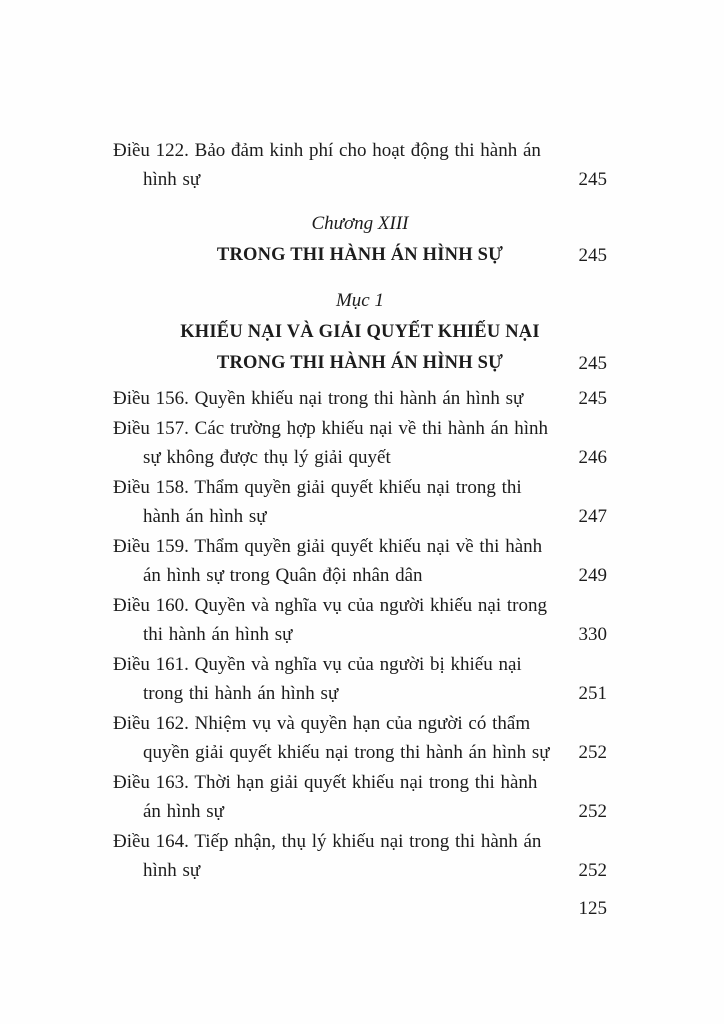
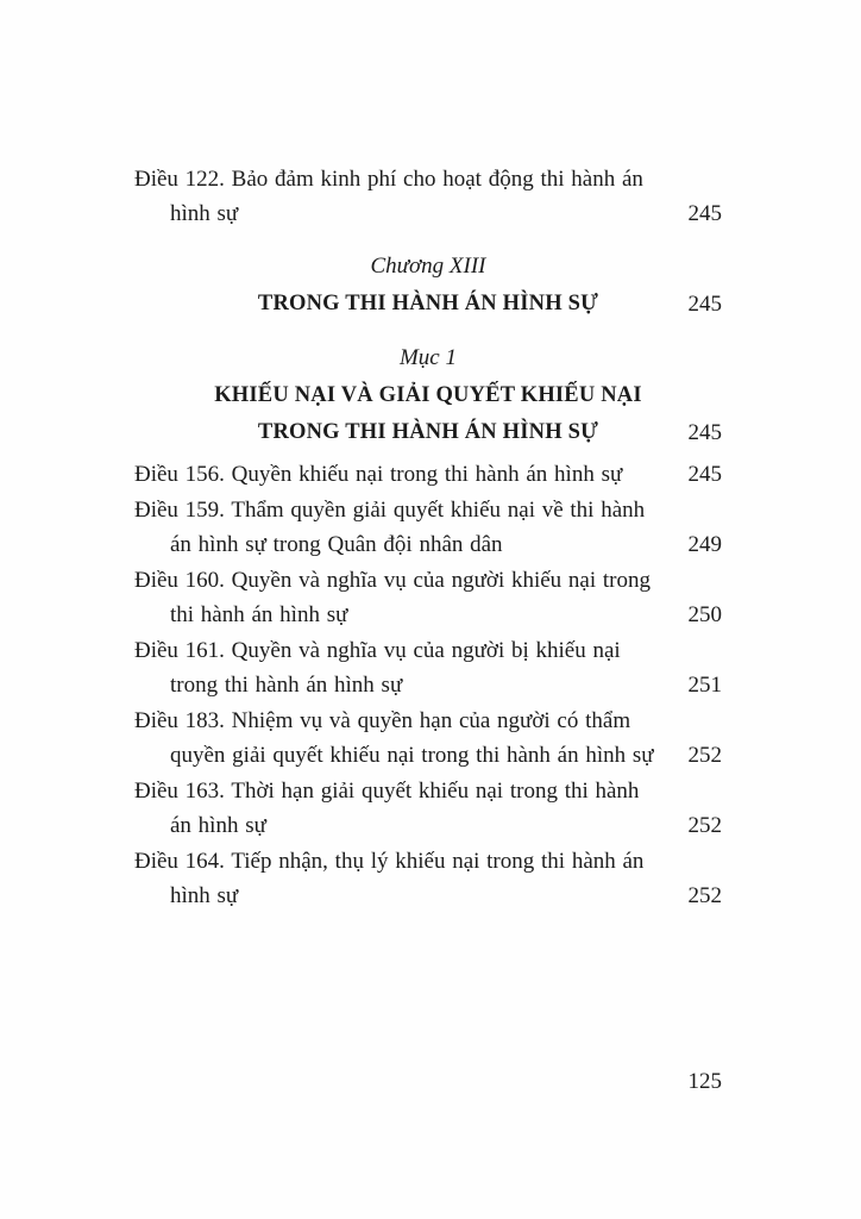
  Điều 122. Bảo đảm kinh phí cho hoạt động thi hành án hình sự
  245
  Chương XIII
  TRONG THI HÀNH ÁN HÌNH SỰ
  245
  Mục 1
  KHIẾU NẠI VÀ GIẢI QUYẾT KHIẾU NẠI
  TRONG THI HÀNH ÁN HÌNH SỰ
  245
  Điều 156. Quyền khiếu nại trong thi hành án hình sự
  245
- Điều 157. Các trường hợp khiếu nại về thi hành án hình sự không được thụ lý giải quyết
- 246
- Điều 158. Thẩm quyền giải quyết khiếu nại trong thi hành án hình sự
- 247
  Điều 159. Thẩm quyền giải quyết khiếu nại về thi hành án hình sự trong Quân đội nhân dân
  249
  Điều 160. Quyền và nghĩa vụ của người khiếu nại trong thi hành án hình sự
- 330
+ 250
  Điều 161. Quyền và nghĩa vụ của người bị khiếu nại trong thi hành án hình sự
  251
- Điều 162. Nhiệm vụ và quyền hạn của người có thẩm quyền giải quyết khiếu nại trong thi hành án hình sự
+ Điều 183. Nhiệm vụ và quyền hạn của người có thẩm quyền giải quyết khiếu nại trong thi hành án hình sự
  252
  Điều 163. Thời hạn giải quyết khiếu nại trong thi hành án hình sự
  252
  Điều 164. Tiếp nhận, thụ lý khiếu nại trong thi hành án hình sự
  252
  125
